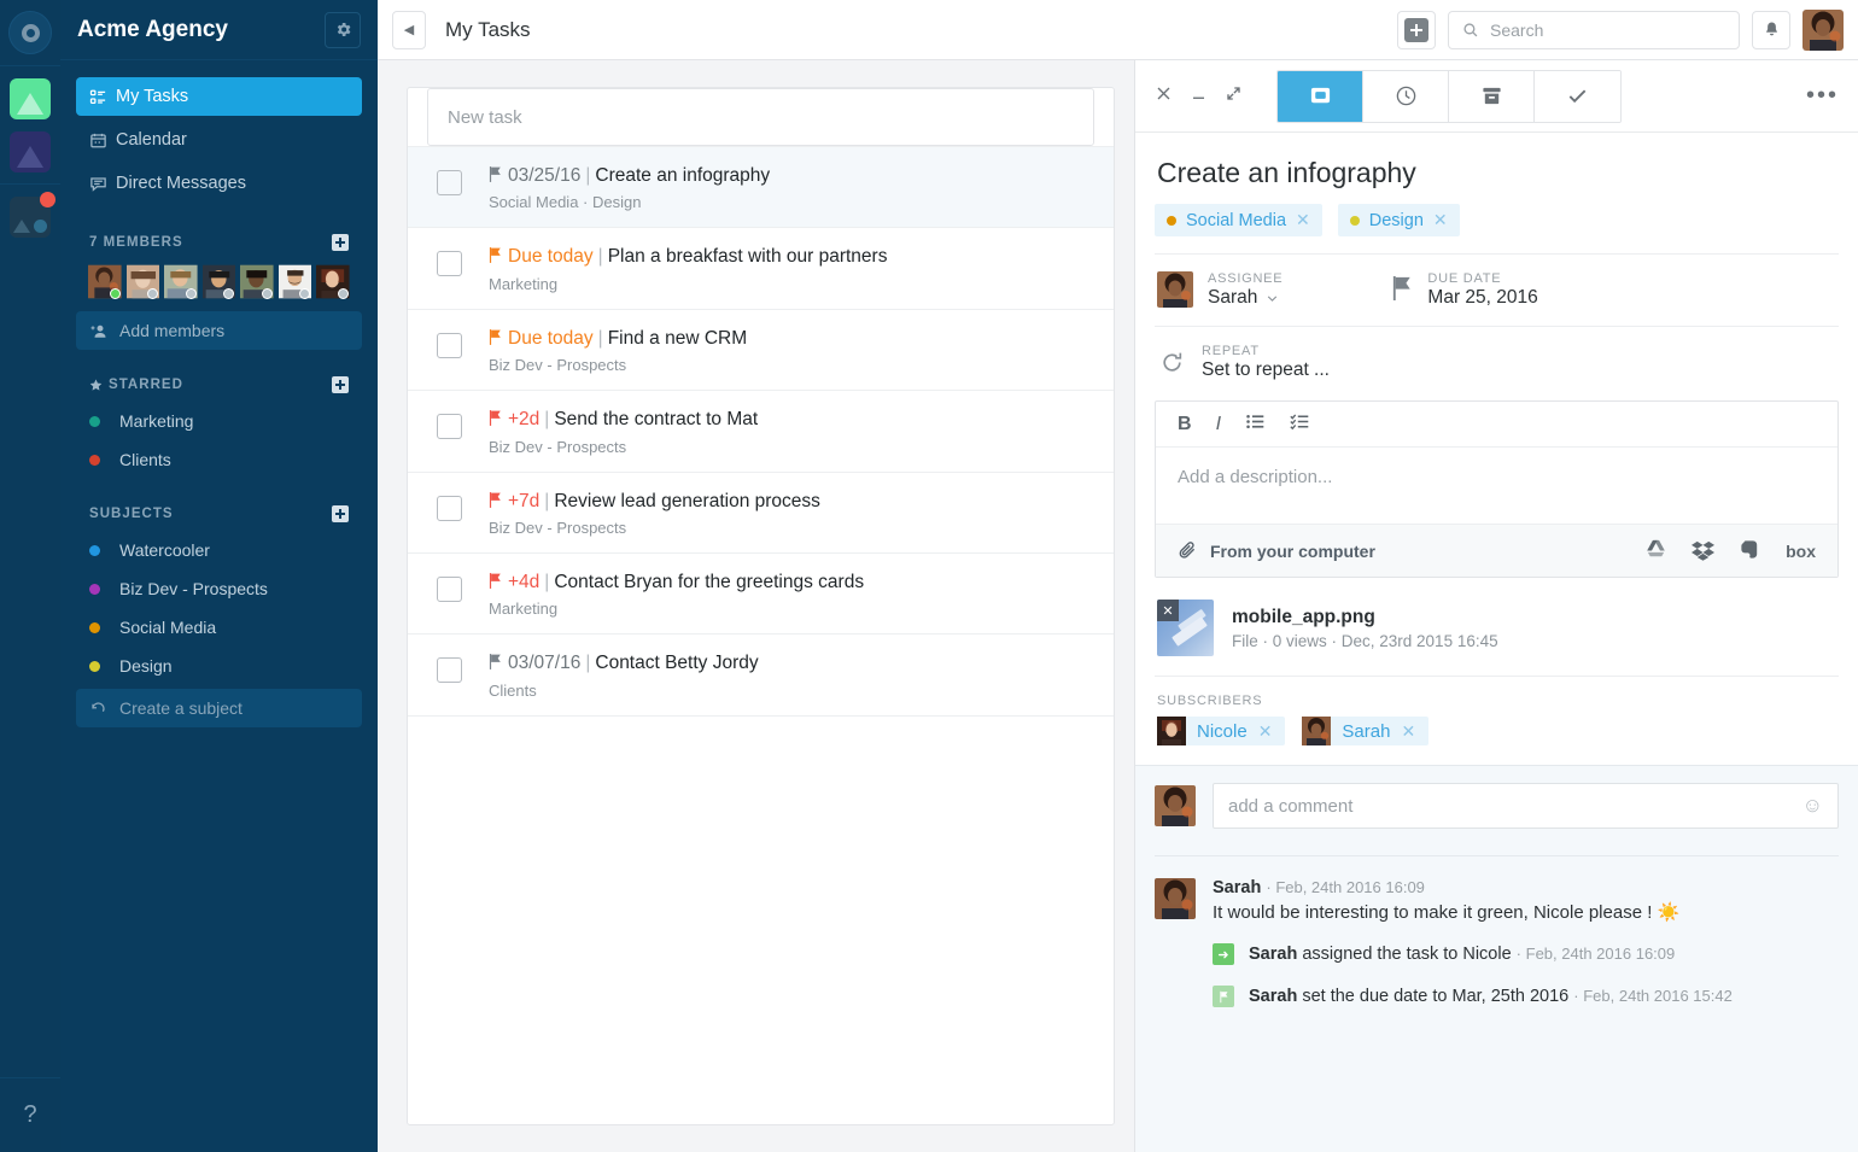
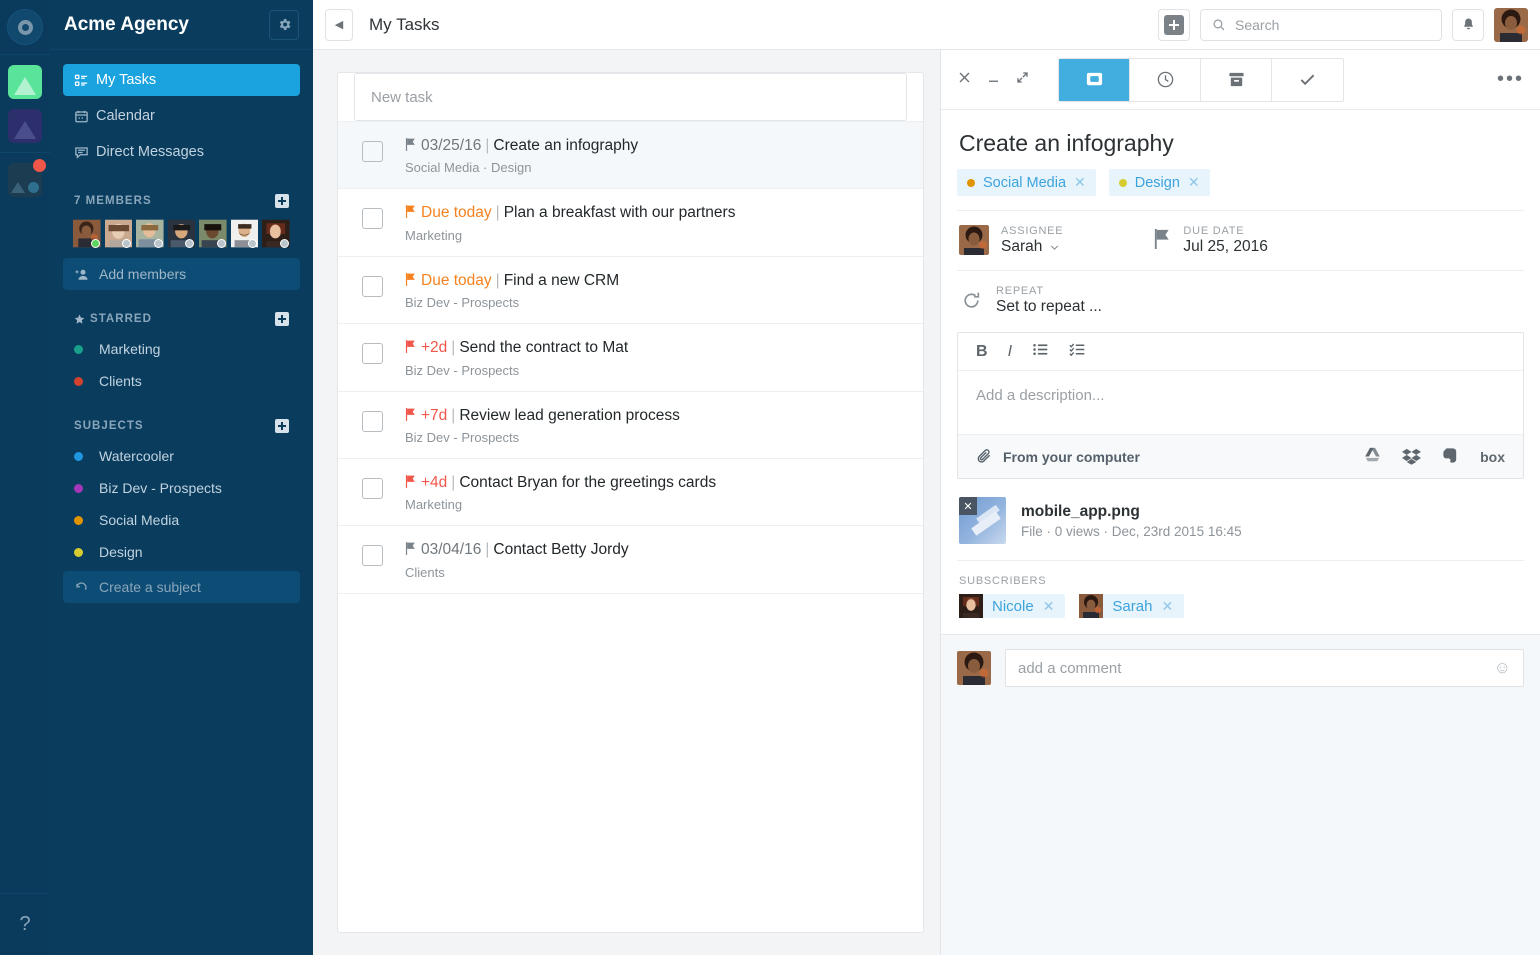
  ?
  Acme Agency
  My Tasks
  Calendar
  Direct Messages
  7 MEMBERS
  Add members
  STARRED
  Marketing
  Clients
  SUBJECTS
  Watercooler
  Biz Dev - Prospects
  Social Media
  Design
  Create a subject
  ◀
  My Tasks
  Search
  New task
  03/25/16 | Create an infography
  Social Media · Design
  Due today | Plan a breakfast with our partners
  Marketing
  Due today | Find a new CRM
  Biz Dev - Prospects
  +2d | Send the contract to Mat
  Biz Dev - Prospects
  +7d | Review lead generation process
  Biz Dev - Prospects
  +4d | Contact Bryan for the greetings cards
  Marketing
- 03/07/16 | Contact Betty Jordy
+ 03/04/16 | Contact Betty Jordy
  Clients
  •••
  Create an infography
  Social Media
  ✕
  Design
  ✕
  ASSIGNEE
  Sarah
  DUE DATE
- Mar 25, 2016
+ Jul 25, 2016
  REPEAT
  Set to repeat ...
  B
  I
  Add a description...
  From your computer
  box
  ✕
  mobile_app.png
  File · 0 views · Dec, 23rd 2015 16:45
  SUBSCRIBERS
  Nicole
  ✕
  Sarah
  ✕
  add a comment
  ☺
- Sarah · Feb, 24th 2016 16:09
- It would be interesting to make it green, Nicole please ! ☀️
- ➜
- Sarah assigned the task to Nicole · Feb, 24th 2016 16:09
- Sarah set the due date to Mar, 25th 2016 · Feb, 24th 2016 15:42
